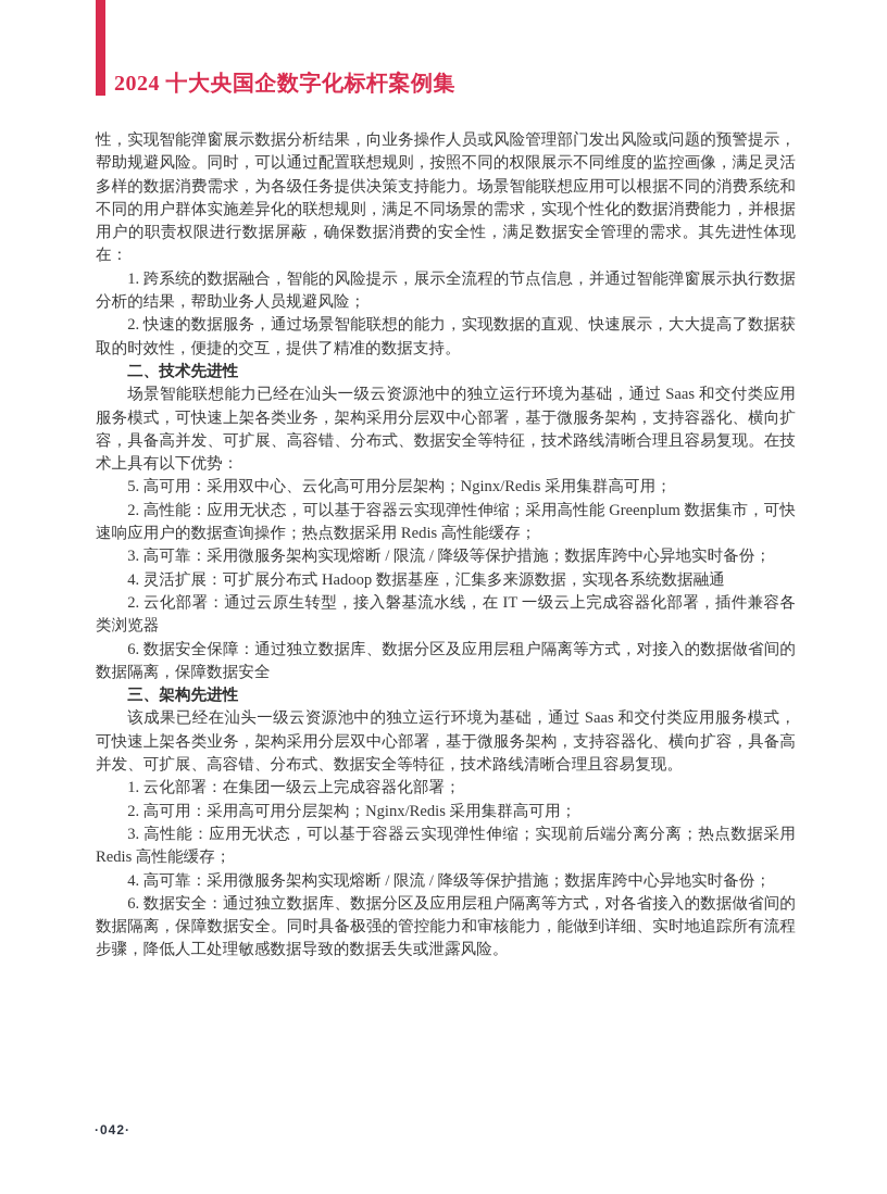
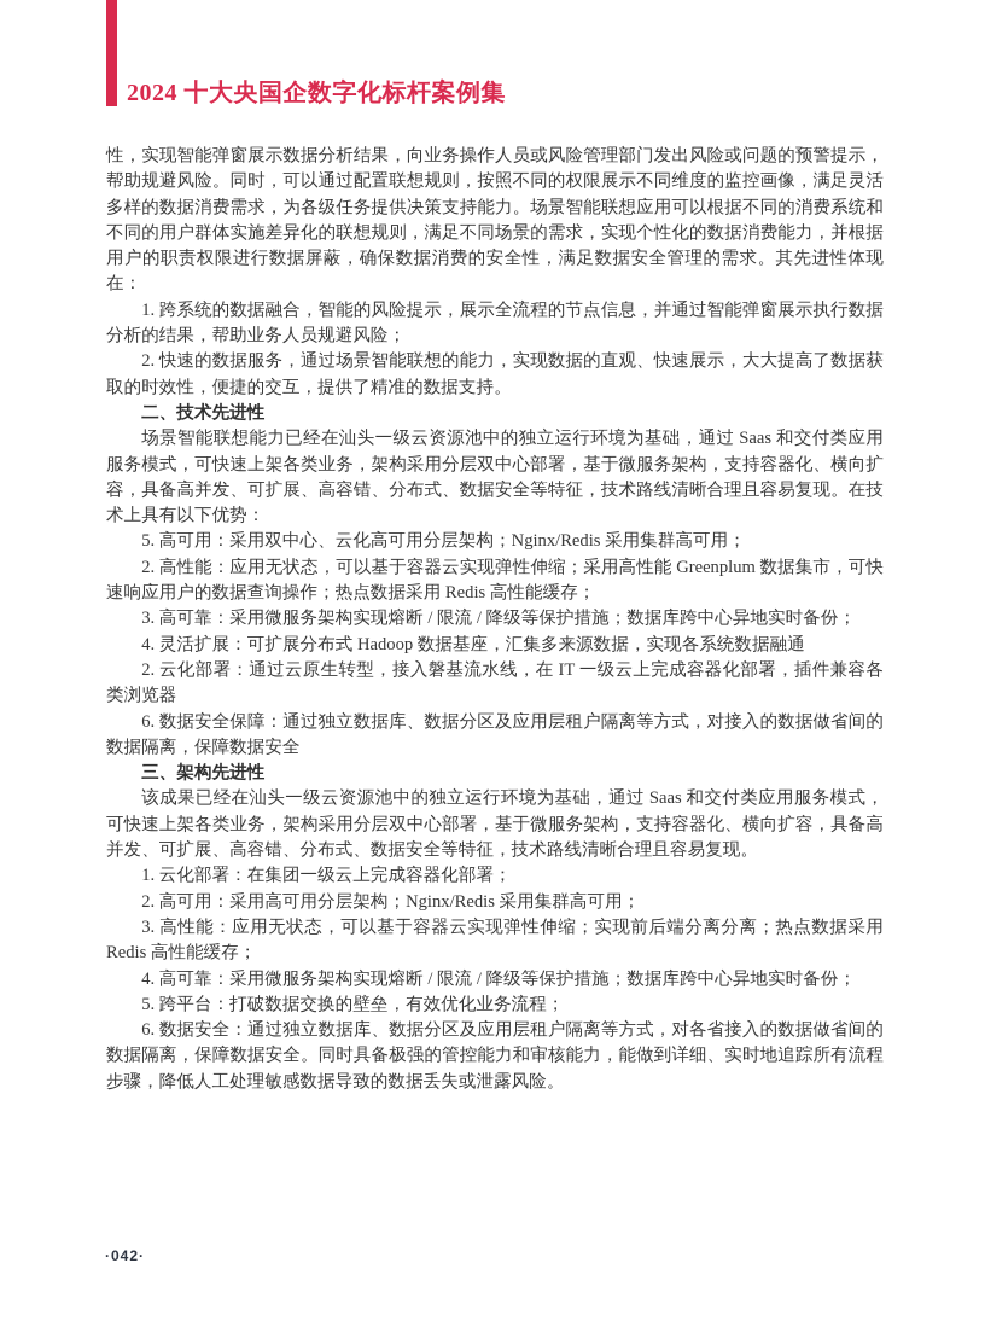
  2024 十大央国企数字化标杆案例集
  性，实现智能弹窗展示数据分析结果，向业务操作人员或风险管理部门发出风险或问题的预警提示，帮助规避风险。同时，可以通过配置联想规则，按照不同的权限展示不同维度的监控画像，满足灵活多样的数据消费需求，为各级任务提供决策支持能力。场景智能联想应用可以根据不同的消费系统和不同的用户群体实施差异化的联想规则，满足不同场景的需求，实现个性化的数据消费能力，并根据用户的职责权限进行数据屏蔽，确保数据消费的安全性，满足数据安全管理的需求。其先进性体现在：
  1. 跨系统的数据融合，智能的风险提示，展示全流程的节点信息，并通过智能弹窗展示执行数据分析的结果，帮助业务人员规避风险；
  2. 快速的数据服务，通过场景智能联想的能力，实现数据的直观、快速展示，大大提高了数据获取的时效性，便捷的交互，提供了精准的数据支持。
  二、技术先进性
  场景智能联想能力已经在汕头一级云资源池中的独立运行环境为基础，通过 Saas 和交付类应用服务模式，可快速上架各类业务，架构采用分层双中心部署，基于微服务架构，支持容器化、横向扩容，具备高并发、可扩展、高容错、分布式、数据安全等特征，技术路线清晰合理且容易复现。在技术上具有以下优势：
  5. 高可用：采用双中心、云化高可用分层架构；Nginx/Redis 采用集群高可用；
  2. 高性能：应用无状态，可以基于容器云实现弹性伸缩；采用高性能 Greenplum 数据集市，可快速响应用户的数据查询操作；热点数据采用 Redis 高性能缓存；
  3. 高可靠：采用微服务架构实现熔断 / 限流 / 降级等保护措施；数据库跨中心异地实时备份；
  4. 灵活扩展：可扩展分布式 Hadoop 数据基座，汇集多来源数据，实现各系统数据融通
  2. 云化部署：通过云原生转型，接入磐基流水线，在 IT 一级云上完成容器化部署，插件兼容各类浏览器
  6. 数据安全保障：通过独立数据库、数据分区及应用层租户隔离等方式，对接入的数据做省间的数据隔离，保障数据安全
  三、架构先进性
  该成果已经在汕头一级云资源池中的独立运行环境为基础，通过 Saas 和交付类应用服务模式，可快速上架各类业务，架构采用分层双中心部署，基于微服务架构，支持容器化、横向扩容，具备高并发、可扩展、高容错、分布式、数据安全等特征，技术路线清晰合理且容易复现。
  1. 云化部署：在集团一级云上完成容器化部署；
  2. 高可用：采用高可用分层架构；Nginx/Redis 采用集群高可用；
  3. 高性能：应用无状态，可以基于容器云实现弹性伸缩；实现前后端分离分离；热点数据采用 Redis 高性能缓存；
  4. 高可靠：采用微服务架构实现熔断 / 限流 / 降级等保护措施；数据库跨中心异地实时备份；
+ 5. 跨平台：打破数据交换的壁垒，有效优化业务流程；
  6. 数据安全：通过独立数据库、数据分区及应用层租户隔离等方式，对各省接入的数据做省间的数据隔离，保障数据安全。同时具备极强的管控能力和审核能力，能做到详细、实时地追踪所有流程步骤，降低人工处理敏感数据导致的数据丢失或泄露风险。
  ·042·
